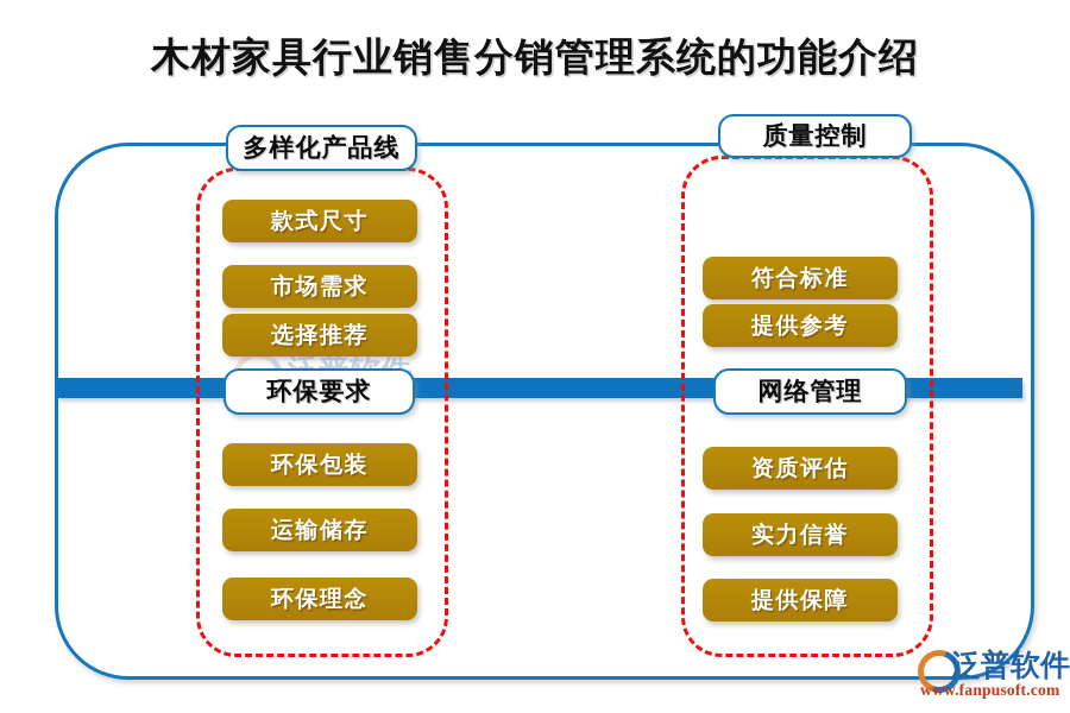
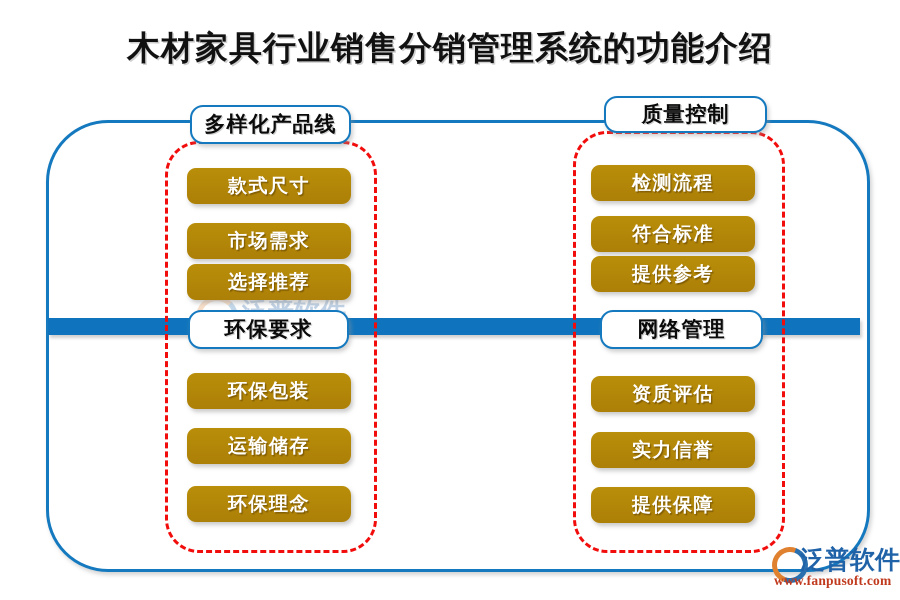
  木材家具行业销售分销管理系统的功能介绍
  多样化产品线
  款式尺寸
  市场需求
  选择推荐
  环保要求
  环保包装
  运输储存
  环保理念
  质量控制
+ 检测流程
  符合标准
  提供参考
  网络管理
  资质评估
  实力信誉
  提供保障
  泛普软件
  www.fanpusoft.com
